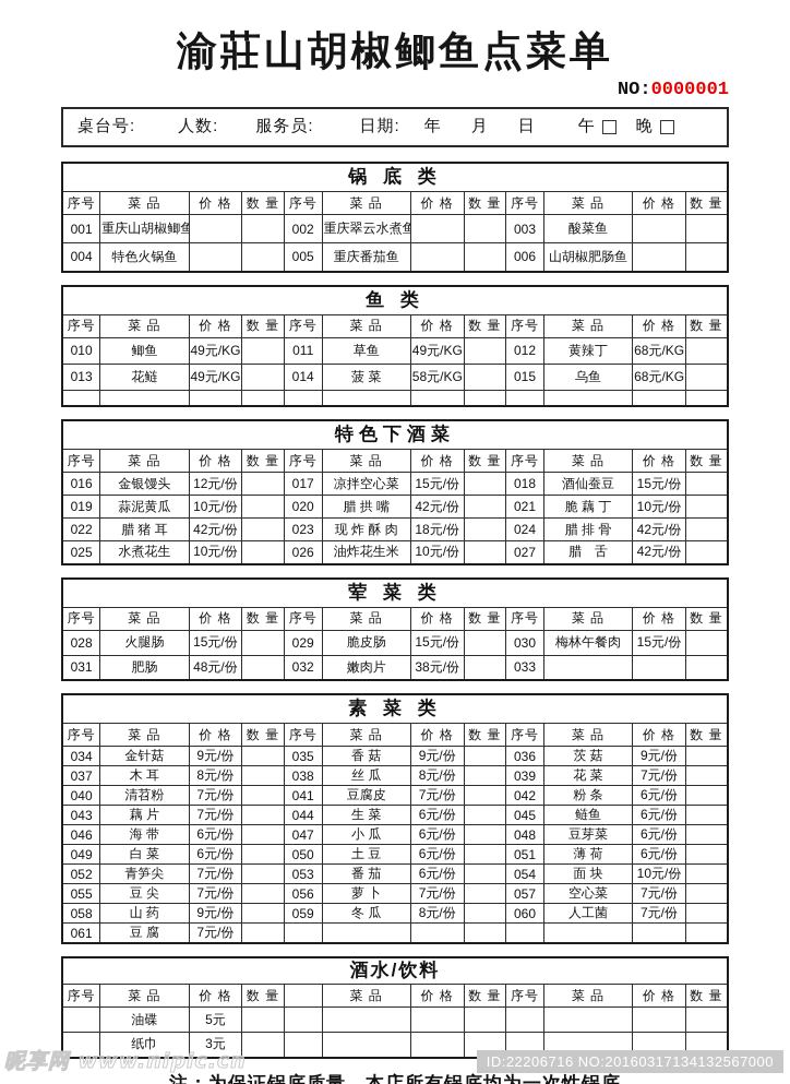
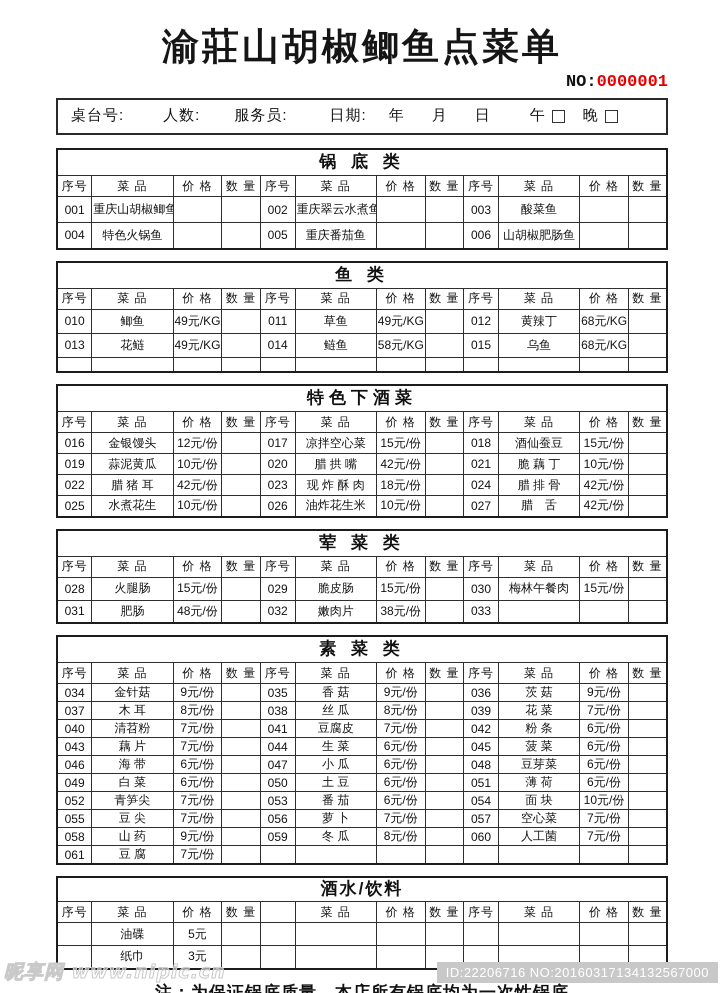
  渝莊山胡椒鲫鱼点菜单
  NO:0000001
  桌台号:
  人数:
  服务员:
  日期:
  年
  月
  日
  午
  晚
  锅 底 类
  序号	菜 品	价 格	数 量	序号	菜 品	价 格	数 量	序号	菜 品	价 格	数 量
  001	重庆山胡椒鲫鱼			002	重庆翠云水煮鱼			003	酸菜鱼
  004	特色火锅鱼			005	重庆番茄鱼			006	山胡椒肥肠鱼
  鱼 类
  序号	菜 品	价 格	数 量	序号	菜 品	价 格	数 量	序号	菜 品	价 格	数 量
  010	鲫鱼	49元/KG		011	草鱼	49元/KG		012	黄辣丁	68元/KG
- 013	花鲢	49元/KG		014	菠 菜	58元/KG		015	乌鱼	68元/KG
+ 013	花鲢	49元/KG		014	鲢鱼	58元/KG		015	乌鱼	68元/KG
  特色下酒菜
  序号	菜 品	价 格	数 量	序号	菜 品	价 格	数 量	序号	菜 品	价 格	数 量
  016	金银馒头	12元/份		017	凉拌空心菜	15元/份		018	酒仙蚕豆	15元/份
  019	蒜泥黄瓜	10元/份		020	腊 拱 嘴	42元/份		021	脆 藕 丁	10元/份
  022	腊 猪 耳	42元/份		023	现 炸 酥 肉	18元/份		024	腊 排 骨	42元/份
  025	水煮花生	10元/份		026	油炸花生米	10元/份		027	腊 舌	42元/份
  荤 菜 类
  序号	菜 品	价 格	数 量	序号	菜 品	价 格	数 量	序号	菜 品	价 格	数 量
  028	火腿肠	15元/份		029	脆皮肠	15元/份		030	梅林午餐肉	15元/份
  031	肥肠	48元/份		032	嫩肉片	38元/份		033
  素 菜 类
  序号	菜 品	价 格	数 量	序号	菜 品	价 格	数 量	序号	菜 品	价 格	数 量
  034	金针菇	9元/份		035	香 菇	9元/份		036	茨 菇	9元/份
  037	木 耳	8元/份		038	丝 瓜	8元/份		039	花 菜	7元/份
  040	清苕粉	7元/份		041	豆腐皮	7元/份		042	粉 条	6元/份
- 043	藕 片	7元/份		044	生 菜	6元/份		045	鲢鱼	6元/份
+ 043	藕 片	7元/份		044	生 菜	6元/份		045	菠 菜	6元/份
  046	海 带	6元/份		047	小 瓜	6元/份		048	豆芽菜	6元/份
  049	白 菜	6元/份		050	土 豆	6元/份		051	薄 荷	6元/份
  052	青笋尖	7元/份		053	番 茄	6元/份		054	面 块	10元/份
  055	豆 尖	7元/份		056	萝 卜	7元/份		057	空心菜	7元/份
  058	山 药	9元/份		059	冬 瓜	8元/份		060	人工菌	7元/份
  061	豆 腐	7元/份
  酒水/饮料
  序号	菜 品	价 格	数 量		菜 品	价 格	数 量	序号	菜 品	价 格	数 量
  	油碟	5元
  	纸巾	3元
  注：为保证锅底质量，本店所有锅底均为一次性锅底
  昵享网 www.nipic.cn
  ID:22206716 NO:20160317134132567000
